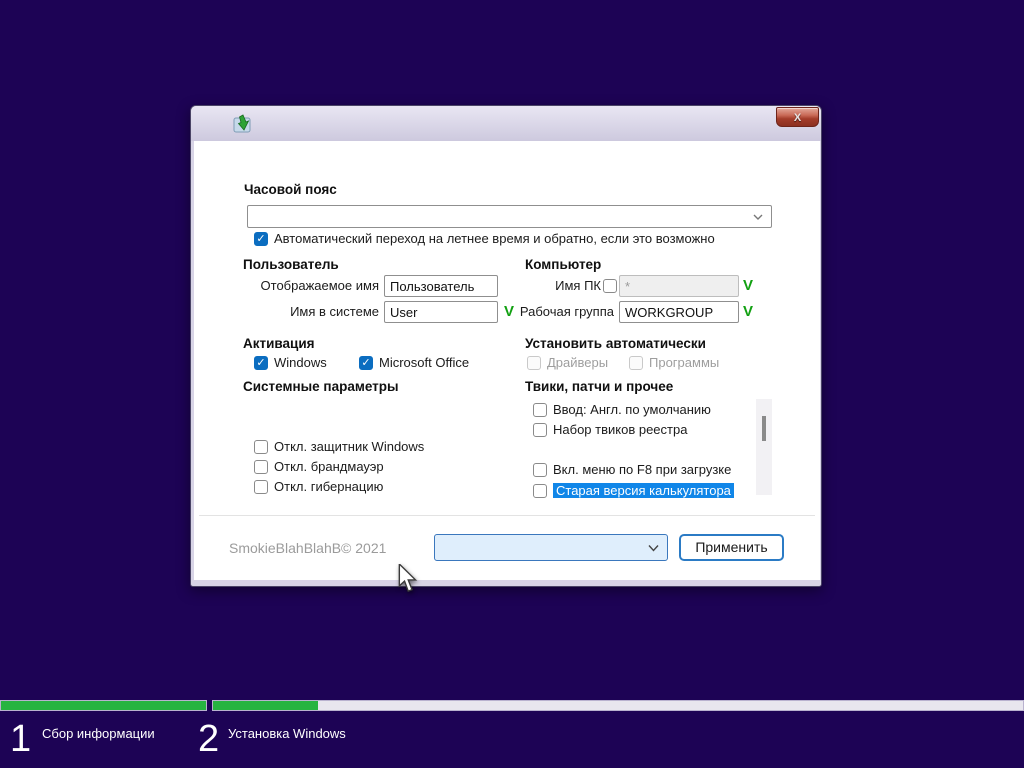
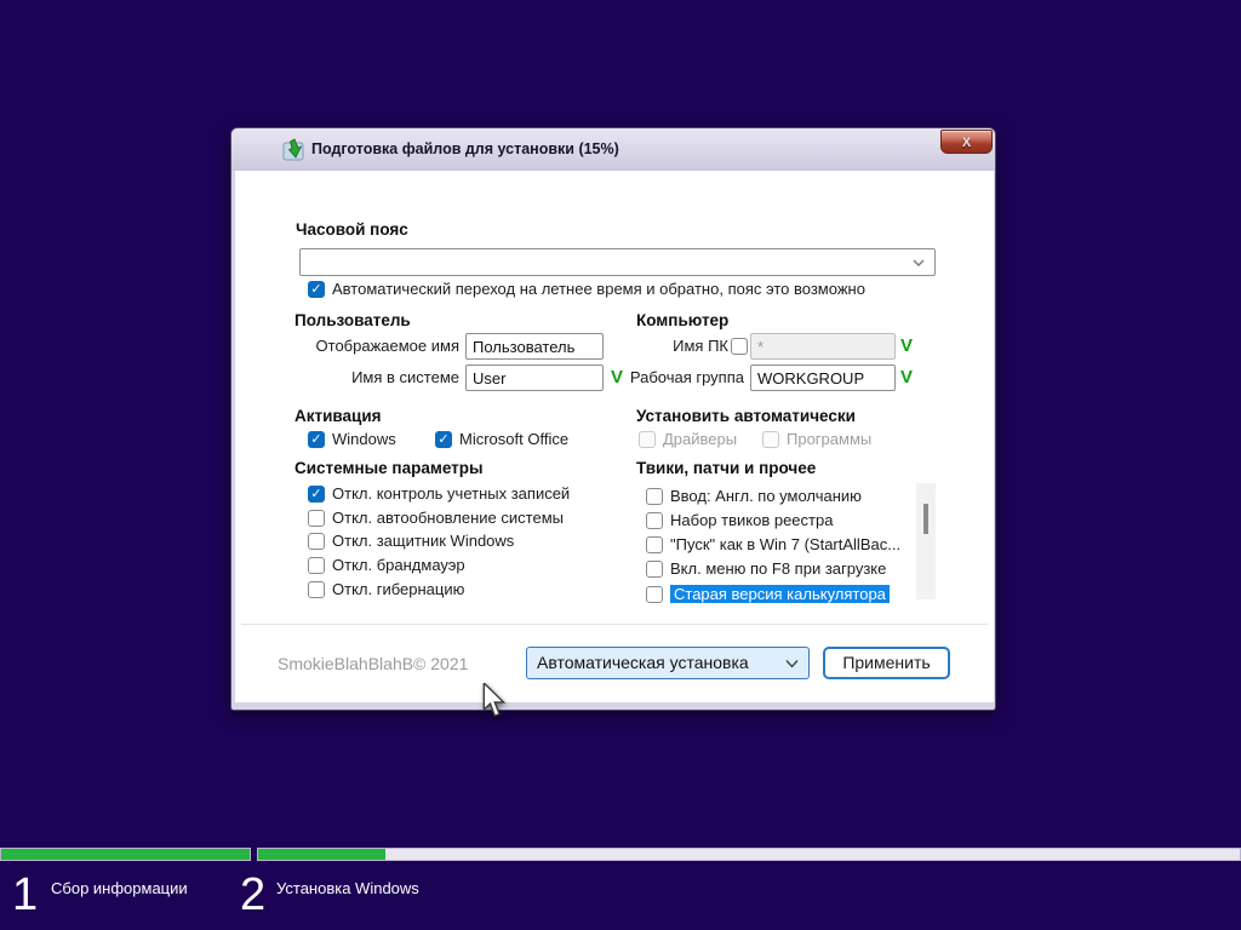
+ Подготовка файлов для установки (15%)
  X
  Часовой пояс
- Автоматический переход на летнее время и обратно, если это возможно
+ Автоматический переход на летнее время и обратно, пояс это возможно
  Пользователь
  Компьютер
  Отображаемое имя
  Пользователь
  Имя ПК
  *
  V
  Имя в системе
  User
  V
  Рабочая группа
  WORKGROUP
  V
  Активация
  Windows
  Microsoft Office
  Установить автоматически
  Драйверы
  Программы
  Системные параметры
+ Откл. контроль учетных записей
+ Откл. автообновление системы
  Откл. защитник Windows
  Откл. брандмауэр
  Откл. гибернацию
  Твики, патчи и прочее
  Ввод: Англ. по умолчанию
  Набор твиков реестра
+ "Пуск" как в Win 7 (StartAllBac...
  Вкл. меню по F8 при загрузке
  Старая версия калькулятора
  SmokieBlahBlahB© 2021
+ Автоматическая установка
  Применить
  1
  Сбор информации
  2
  Установка Windows
